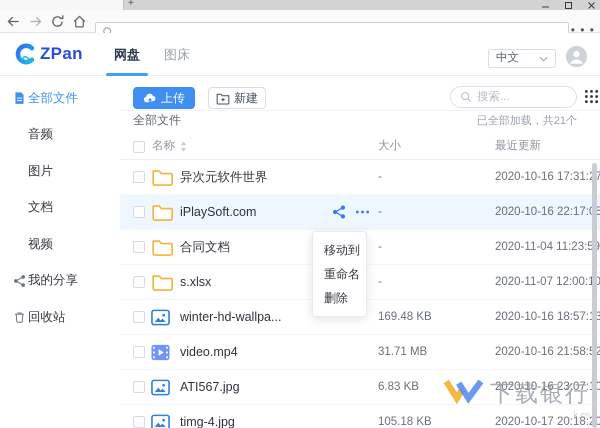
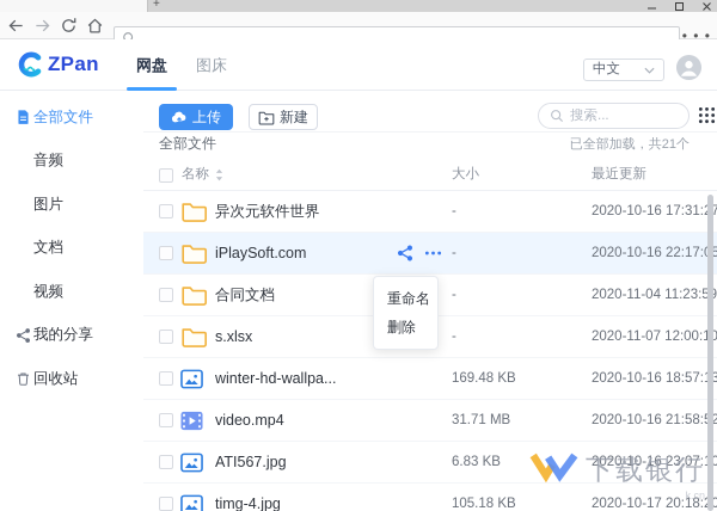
  +
  • • •
  ZPan
  网盘
  图床
  中文
  全部文件
  音频
  图片
  文档
  视频
  我的分享
  回收站
  上传
  新建
  搜索...
  全部文件
  已全部加载，共21个
  名称
  大小
  最近更新
  异次元软件世界
  -
  2020-10-16 17:31:7
  iPlaySoft.com
  -
  2020-10-16 22:17:5
  合同文档
  -
  2020-11-04 11:23:5
  s.xlsx
  -
  2020-11-07 12:00:0
  winter-hd-wallpa...
  169.48 KB
  2020-10-16 18:57:3
  video.mp4
  31.71 MB
  2020-10-16 21:58:2
  ATI567.jpg
  6.83 KB
  2020-10-16 23:07:0
  timg-4.jpg
  105.18 KB
  2020-10-17 20:18:0
- 移动到
  重命名
  删除
  下载银行
  k.cn
